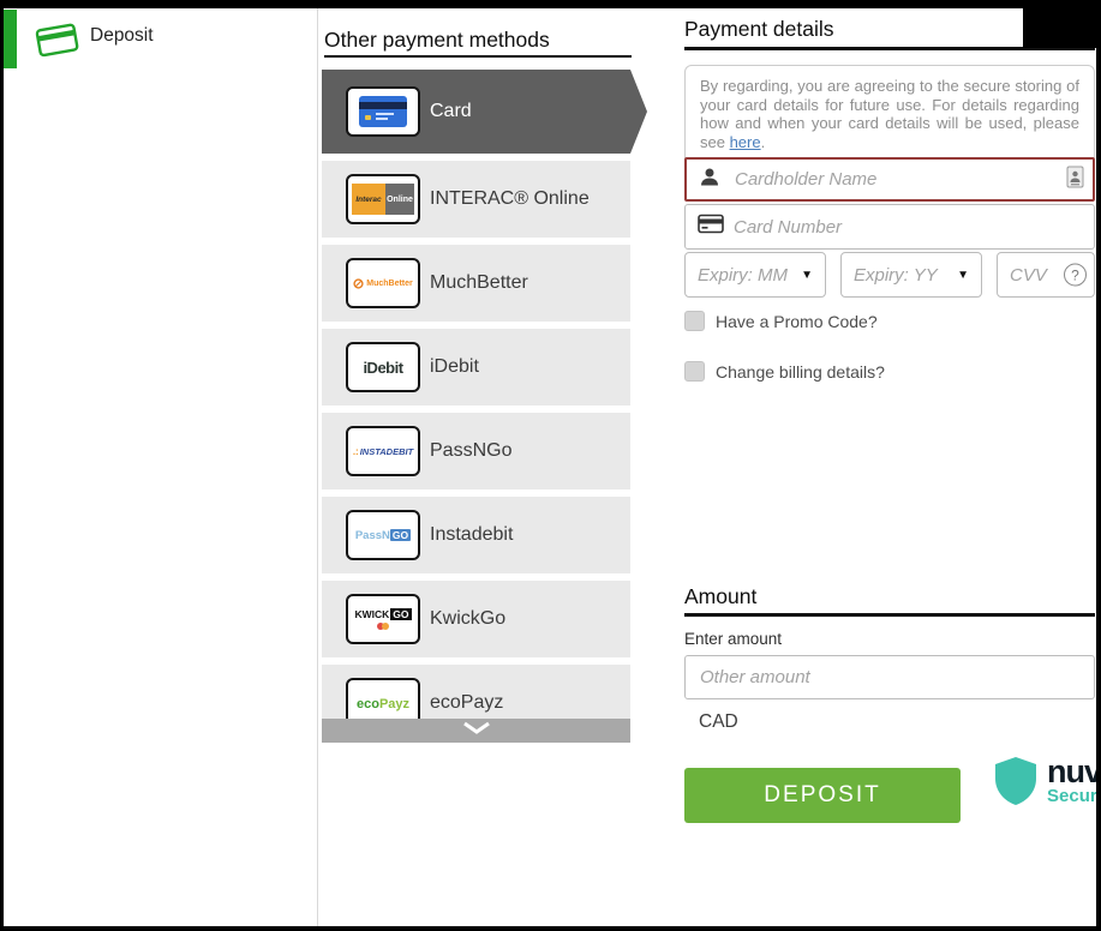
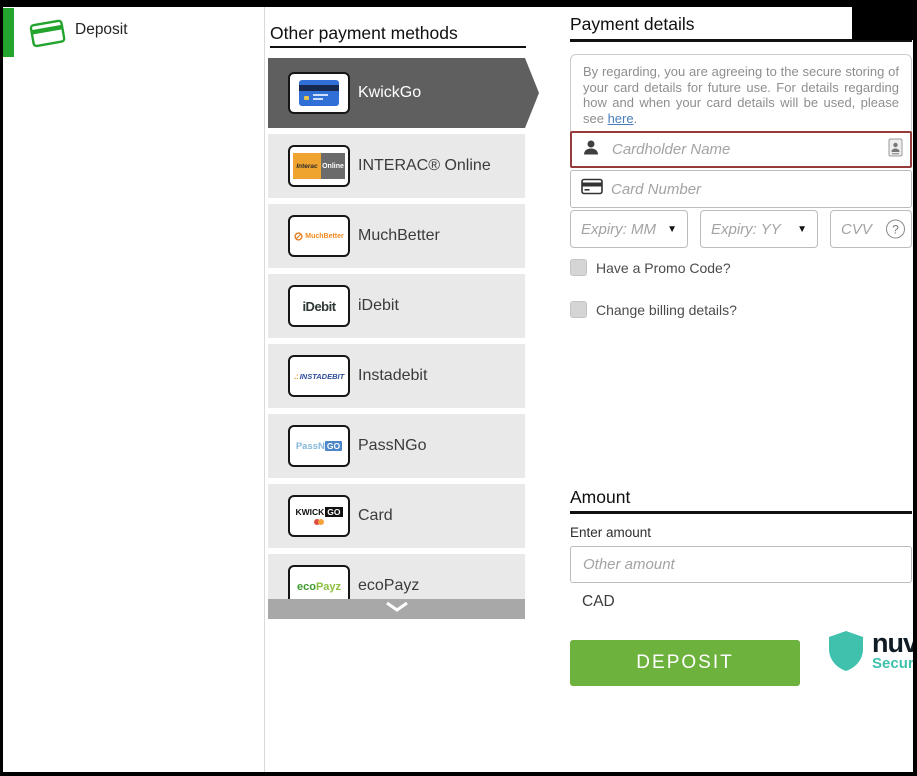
  Deposit
  Other payment methods
- Card
+ KwickGo
  INTERAC® Online
  MuchBetter
  iDebit
  iDebit
  .:
  INSTADEBIT
- PassNGo
+ Instadebit
  PassN
  GO
- Instadebit
+ PassNGo
  KWICK
  GO
- KwickGo
+ Card
  ecoPayz
  ecoPayz
  Payment details
  By regarding, you are agreeing to the secure storing of your card details for future use. For details regarding how and when your card details will be used, please see here.
  Cardholder Name
  Card Number
  Expiry: MM
  ▼
  Expiry: YY
  ▼
  CVV
  ?
  Have a Promo Code?
  Change billing details?
  Amount
  Enter amount
  Other amount
  CAD
  DEPOSIT
  Secur
